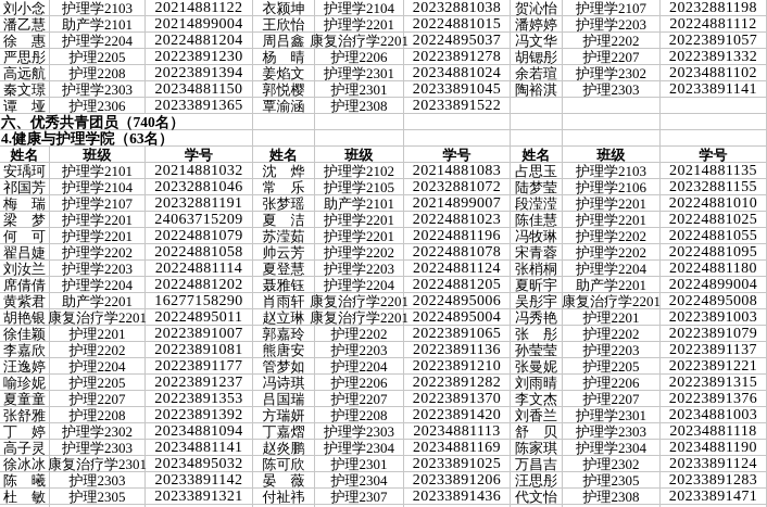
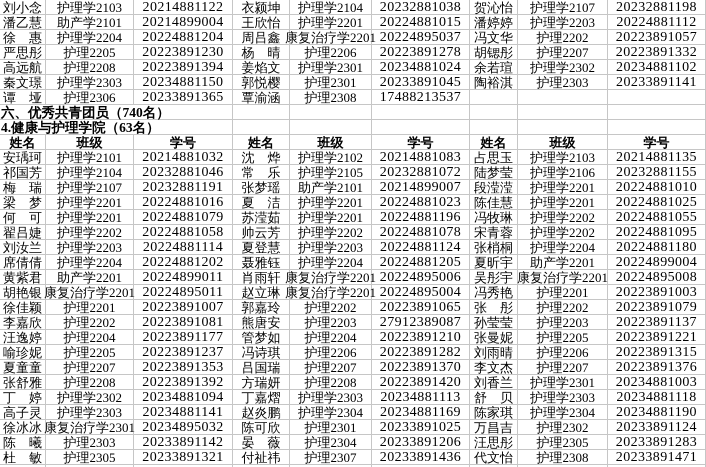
  刘小念
  护理学2103
  20214881122
  衣颍坤
  护理学2104
  20232881038
  贺沁怡
  护理学2107
  20232881198
  潘乙慧
  助产学2101
  20214899004
  王欣怡
  护理学2201
  20224881015
  潘婷婷
  护理学2203
  20224881112
  徐 惠
  护理学2204
  20224881204
  周吕鑫
  康复治疗学220
  20224895037
  冯文华
  护理2202
  20223891057
  严思彤
  护理2205
  20223891230
  杨 晴
  护理2206
  20223891278
  胡锶彤
  护理2207
  20223891332
  高远航
  护理2208
  20223891394
  姜焰文
  护理学2301
  20234881024
  余若瑄
  护理学2302
  20234881102
  秦文璟
  护理学2303
  20234881150
  郭悦樱
  护理2301
  20233891045
  陶裕淇
  护理2303
  20233891141
  谭 垭
  护理2306
  20233891365
  覃渝涵
  护理2308
- 20233891522
+ 17488213537
  六、优秀共青团员（740名）
  4.健康与护理学院（63名）
  姓名
  班级
  学号
  姓名
  班级
  学号
  姓名
  班级
  学号
  安瑀珂
  护理学2101
  20214881032
  沈 烨
  护理学2102
  20214881083
  占思玉
  护理学2103
  20214881135
  祁国芳
  护理学2104
  20232881046
  常 乐
  护理学2105
  20232881072
  陆梦莹
  护理学2106
  20232881155
  梅 瑞
  护理学2107
  20232881191
  张梦瑶
  助产学2101
  20214899007
  段滢滢
  护理学2201
  20224881010
  梁 梦
  护理学2201
- 24063715209
+ 20224881016
  夏 洁
  护理学2201
  20224881023
  陈佳慧
  护理学2201
  20224881025
  何 可
  护理学2201
  20224881079
  苏滢茹
  护理学2201
  20224881196
  冯牧琳
  护理学2202
  20224881055
  翟吕婕
  护理学2202
  20224881058
  帅云芳
  护理学2202
  20224881078
  宋青蓉
  护理学2202
  20224881095
  刘汝兰
  护理学2203
  20224881114
  夏登慧
  护理学2203
  20224881124
  张梢桐
  护理学2204
  20224881180
  席倩倩
  护理学2204
  20224881202
  聂雅钰
  护理学2204
  20224881205
  夏昕宇
  助产学2201
  20224899004
  黄紫君
  助产学2201
- 16277158290
+ 20224899011
  肖雨轩
  康复治疗学220
  20224895006
  吴彤宇
  康复治疗学2201
  20224895008
  胡艳银
  康复治疗学2201
  20224895011
  赵立琳
  康复治疗学220
  20224895004
  冯秀艳
  护理2201
  20223891003
  徐佳颖
  护理2201
  20223891007
  郭嘉玲
  护理2202
  20223891065
  张 彤
  护理2202
  20223891079
  李嘉欣
  护理2202
  20223891081
  熊唐安
  护理2203
- 20223891136
+ 27912389087
  孙莹莹
  护理2203
  20223891137
  汪逸婷
  护理2204
  20223891177
  管梦如
  护理2204
  20223891210
  张曼妮
  护理2205
  20223891221
  喻珍妮
  护理2205
  20223891237
  冯诗琪
  护理2206
  20223891282
  刘雨晴
  护理2206
  20223891315
  夏童童
  护理2207
  20223891353
  吕国瑞
  护理2207
  20223891370
  李文杰
  护理2207
  20223891376
  张舒雅
  护理2208
  20223891392
  方瑞妍
  护理2208
  20223891420
  刘香兰
  护理学2301
  20234881003
  丁 婷
  护理学2302
  20234881094
  丁嘉熠
  护理学2303
  20234881113
  舒 贝
  护理学2303
  20234881118
  高子灵
  护理学2303
  20234881141
  赵炎鹏
  护理学2304
  20234881169
  陈家琪
  护理学2304
  20234881190
  徐冰冰
  康复治疗学2301
  20234895032
  陈可欣
  护理2301
  20233891025
  万昌吉
  护理2302
  20233891124
  陈 曦
  护理2303
  20233891142
  晏 薇
  护理2304
  20233891206
  汪思彤
  护理2305
  20233891283
  杜 敏
  护理2305
  20233891321
  付祉祎
  护理2307
  20233891436
  代文怡
  护理2308
  20233891471
